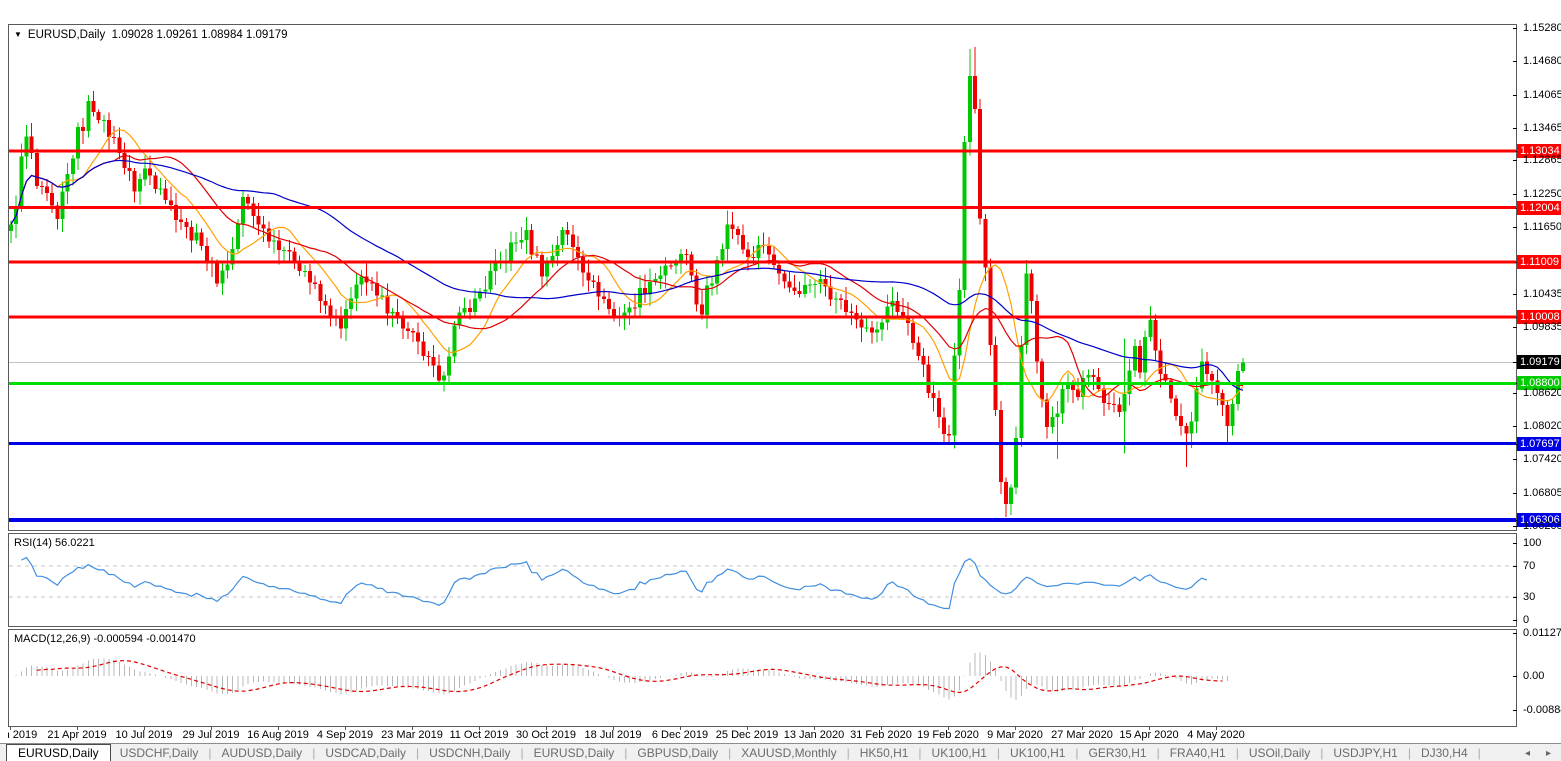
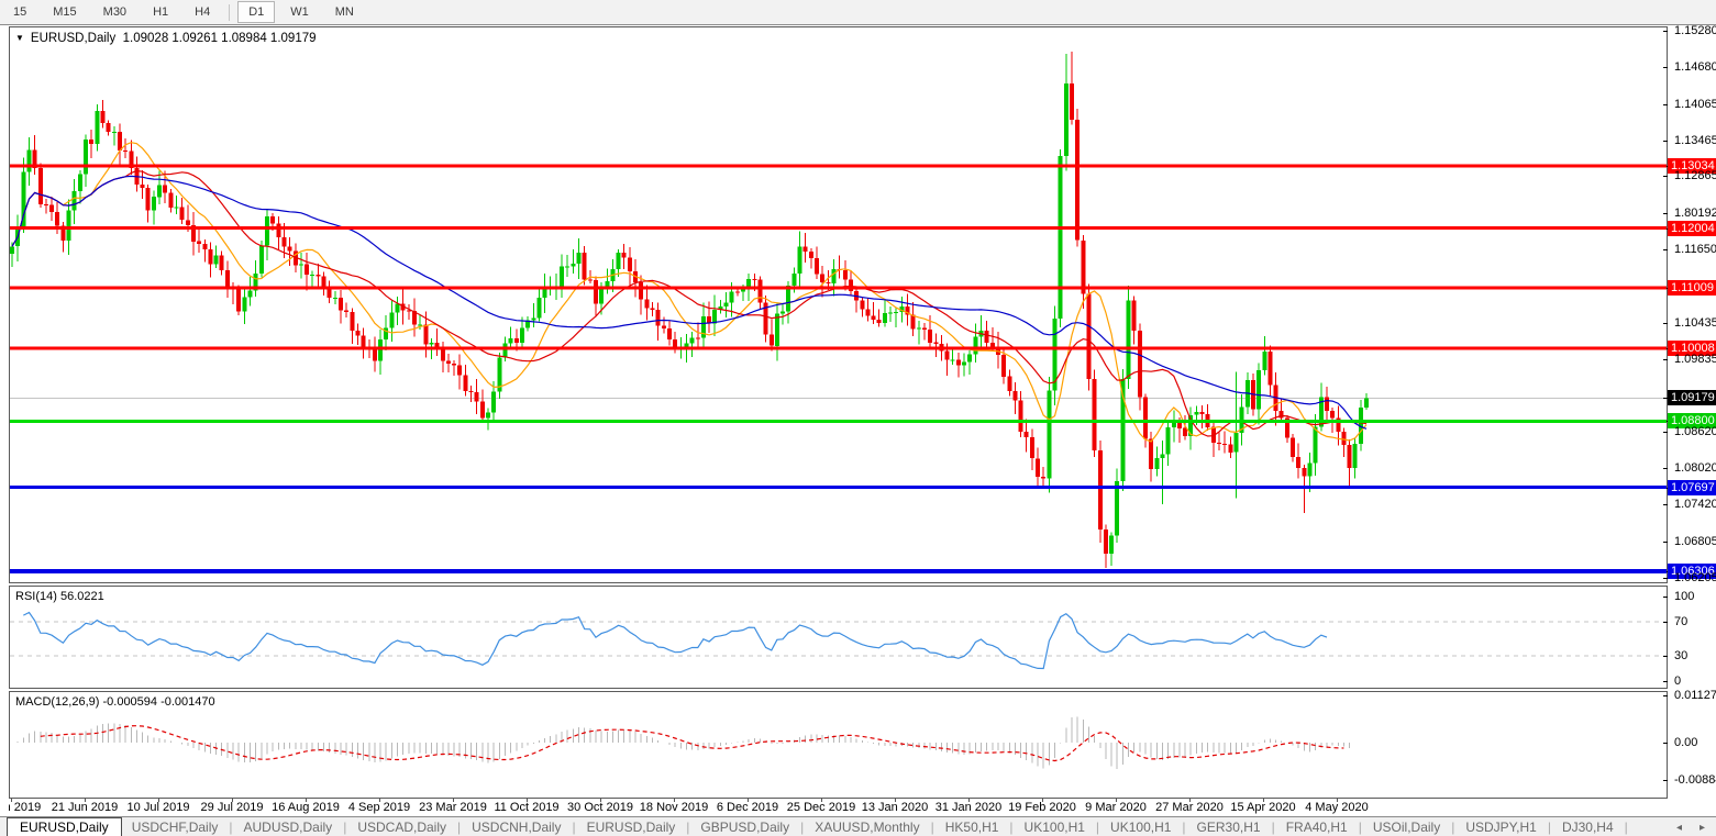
+ 15
+ M15
+ M30
+ H1
+ H4
+ D1
+ W1
+ MN
  ▼ EURUSD,Daily 1.09028 1.09261 1.08984 1.09179
  RSI(14) 56.0221
  MACD(12,26,9) -0.000594 -0.001470
- 21 Apr 2019
+ 21 Jun 2019
  10 Jul 2019
  29 Jul 2019
  16 Aug 2019
  4 Sep 2019
  23 Mar 2019
  11 Oct 2019
  30 Oct 2019
- 18 Jul 2019
+ 18 Nov 2019
  6 Dec 2019
  25 Dec 2019
  13 Jan 2020
- 31 Feb 2020
+ 31 Jan 2020
  19 Feb 2020
  9 Mar 2020
  27 Mar 2020
  15 Apr 2020
  4 May 2020
  1.15280
  1.14680
  1.14065
  1.13465
  1.13034
  1.12865
- 1.12250
+ 1.80192
  1.12004
  1.11650
  1.11009
  1.10435
  1.10008
  1.09835
  1.09179
  1.08800
  1.08620
  1.08020
  1.07697
  1.07420
  1.06805
  1.06306
  1.06205
  100
  70
  30
  0
  0.01127
  0.00
  -0.0088
  EURUSD,Daily
  USDCHF,Daily
  |
  AUDUSD,Daily
  |
  USDCAD,Daily
  |
  USDCNH,Daily
  |
  EURUSD,Daily
  |
  GBPUSD,Daily
  |
  XAUUSD,Monthly
  |
  HK50,H1
  |
  UK100,H1
  |
  UK100,H1
  |
  GER30,H1
  |
  FRA40,H1
  |
  USOil,Daily
  |
  USDJPY,H1
  |
  DJ30,H4
  |
  ◂
  ▸
